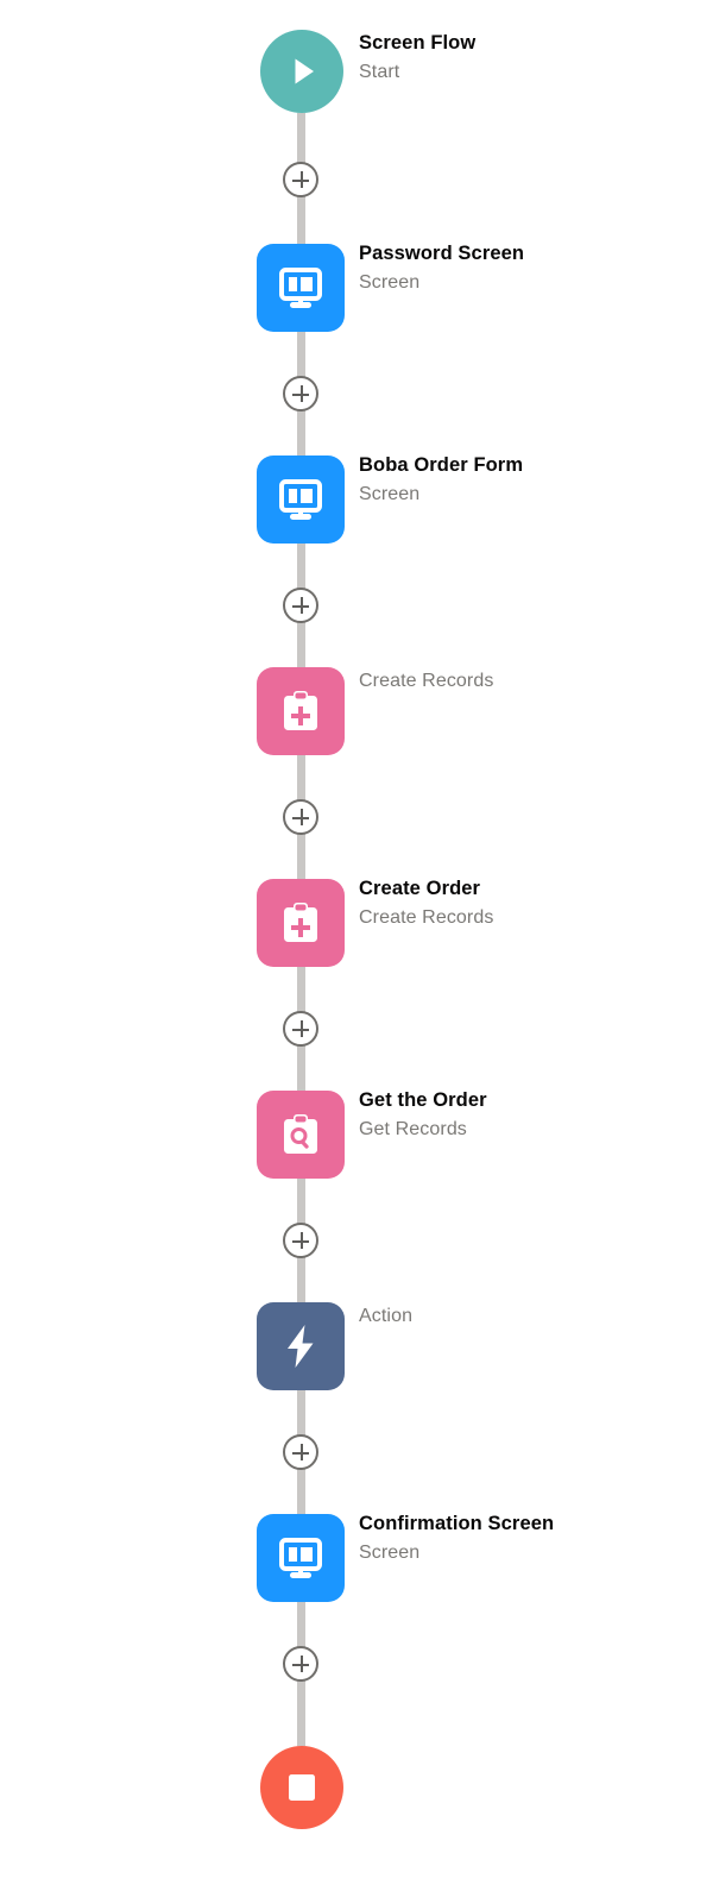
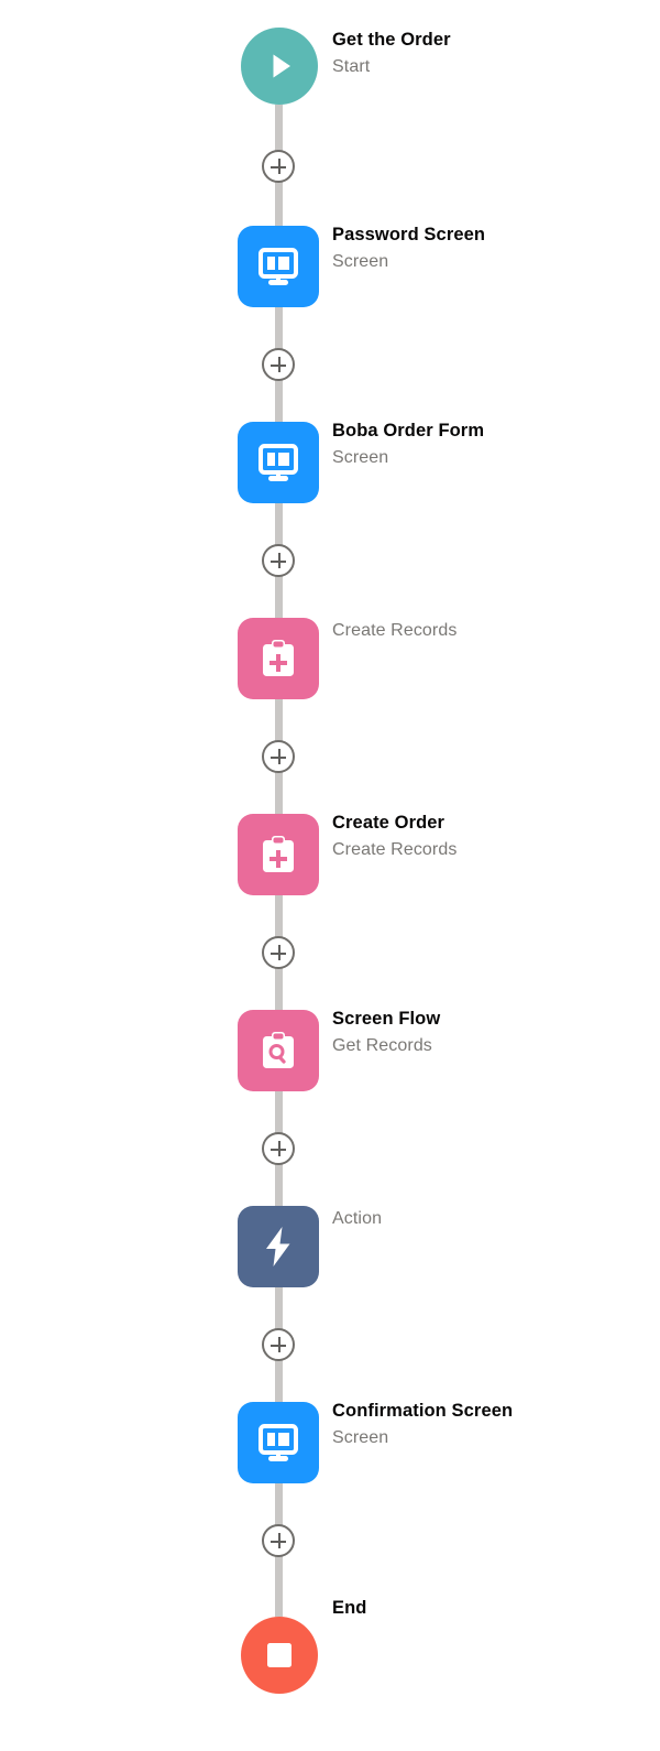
- Screen Flow
+ Get the Order
  Start
  Password Screen
  Screen
  Boba Order Form
  Screen
  Create Records
  Create Order
  Create Records
- Get the Order
+ Screen Flow
  Get Records
  Action
  Confirmation Screen
  Screen
+ End
